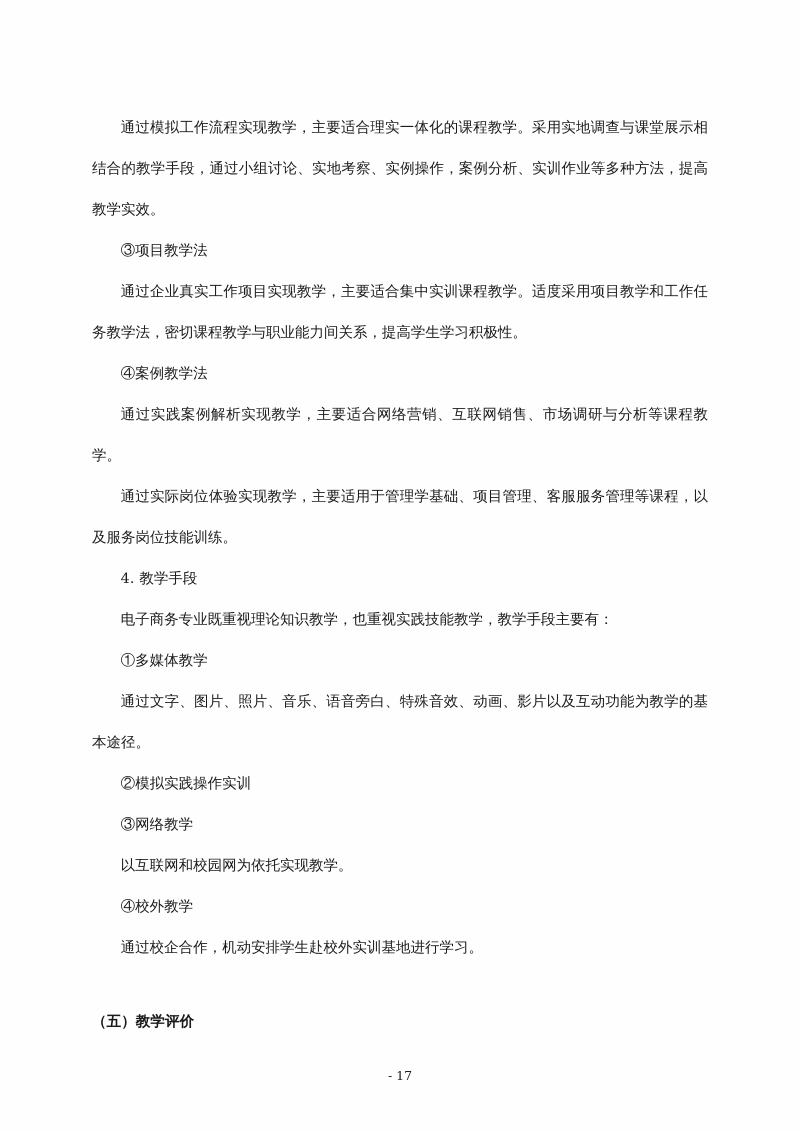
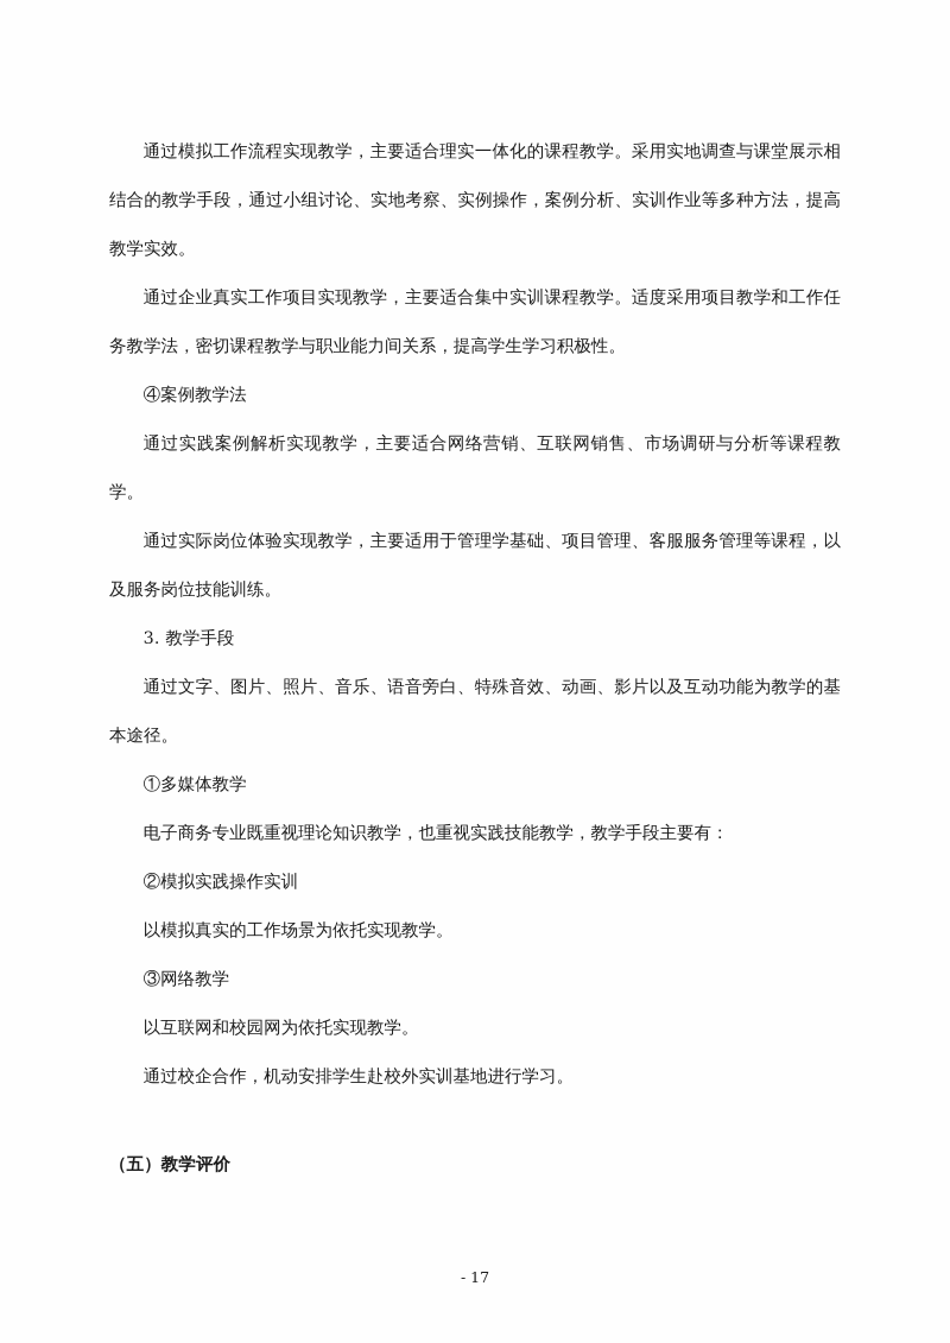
  通过模拟工作流程实现教学，主要适合理实一体化的课程教学。采用实地调查与课堂展示相结合的教学手段，通过小组讨论、实地考察、实例操作，案例分析、实训作业等多种方法，提高教学实效。
- ③项目教学法
  通过企业真实工作项目实现教学，主要适合集中实训课程教学。适度采用项目教学和工作任务教学法，密切课程教学与职业能力间关系，提高学生学习积极性。
  ④案例教学法
  通过实践案例解析实现教学，主要适合网络营销、互联网销售、市场调研与分析等课程教学。
  通过实际岗位体验实现教学，主要适用于管理学基础、项目管理、客服服务管理等课程，以及服务岗位技能训练。
- 4. 教学手段
+ 3. 教学手段
- 电子商务专业既重视理论知识教学，也重视实践技能教学，教学手段主要有：
+ 通过文字、图片、照片、音乐、语音旁白、特殊音效、动画、影片以及互动功能为教学的基本途径。
  ①多媒体教学
- 通过文字、图片、照片、音乐、语音旁白、特殊音效、动画、影片以及互动功能为教学的基本途径。
+ 电子商务专业既重视理论知识教学，也重视实践技能教学，教学手段主要有：
  ②模拟实践操作实训
+ 以模拟真实的工作场景为依托实现教学。
  ③网络教学
  以互联网和校园网为依托实现教学。
- ④校外教学
  通过校企合作，机动安排学生赴校外实训基地进行学习。
  （五）教学评价
  - 17
